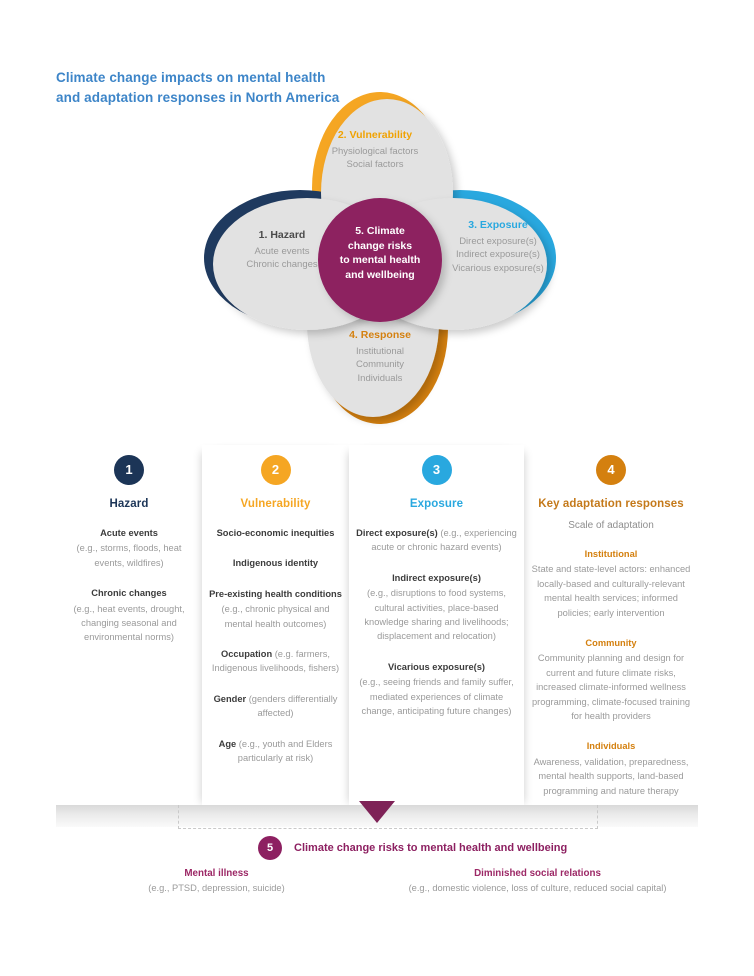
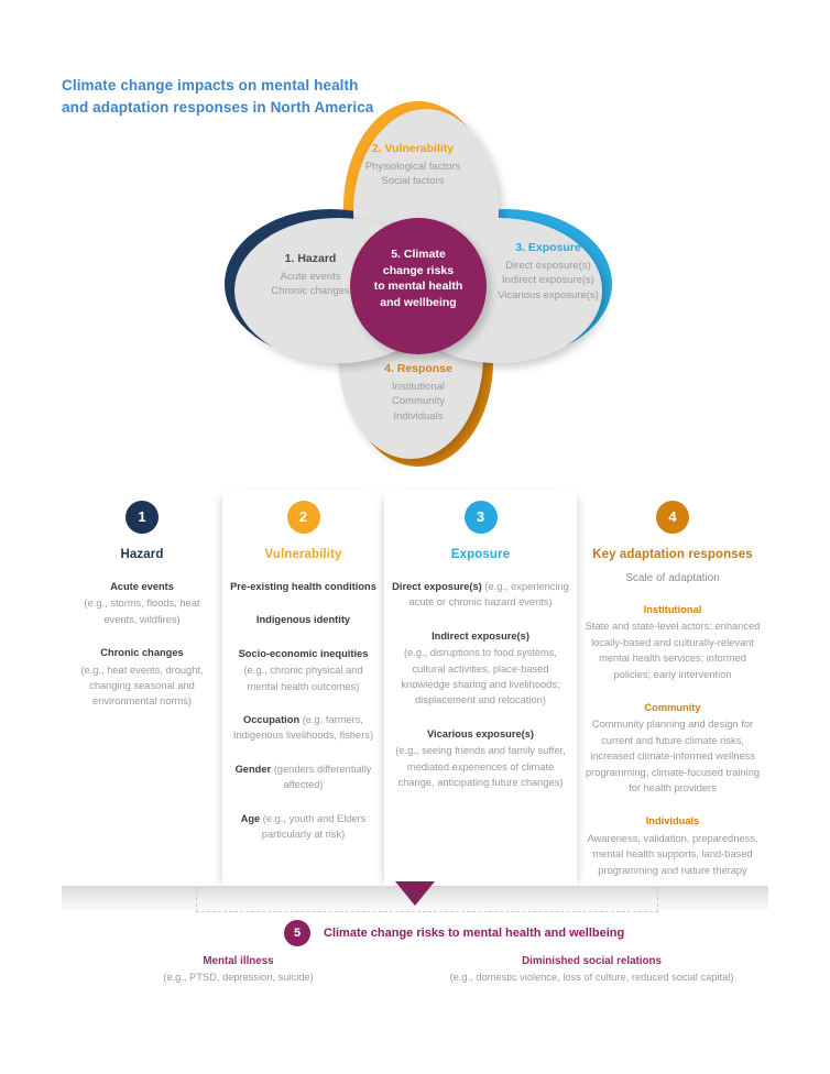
  Climate change impacts on mental health
  and adaptation responses in North America
  2. Vulnerability
  Physiological factors
  Social factors
  1. Hazard
  Acute events
  Chronic changes
  3. Exposure
  Direct exposure(s)
  Indirect exposure(s)
  Vicarious exposure(s)
  4. Response
  Institutional
  Community
  Individuals
  5. Climate
  change risks
  to mental health
  and wellbeing
  1
  Hazard
  Acute events
  (e.g., storms, floods, heat events, wildfires)
  Chronic changes
  (e.g., heat events, drought, changing seasonal and environmental norms)
  2
  Vulnerability
- Socio-economic inequities
+ Pre-existing health conditions
  Indigenous identity
- Pre-existing health conditions
+ Socio-economic inequities
  (e.g., chronic physical and mental health outcomes)
  Occupation (e.g. farmers, Indigenous livelihoods, fishers)
  Gender (genders differentially affected)
  Age (e.g., youth and Elders particularly at risk)
  3
  Exposure
  Direct exposure(s) (e.g., experiencing acute or chronic hazard events)
  Indirect exposure(s)
  (e.g., disruptions to food systems, cultural activities, place-based knowledge sharing and livelihoods; displacement and relocation)
  Vicarious exposure(s)
  (e.g., seeing friends and family suffer, mediated experiences of climate change, anticipating future changes)
  4
  Key adaptation responses
  Scale of adaptation
  Institutional
  State and state-level actors: enhanced locally-based and culturally-relevant mental health services; informed policies; early intervention
  Community
  Community planning and design for current and future climate risks, increased climate-informed wellness programming, climate-focused training for health providers
  Individuals
  Awareness, validation, preparedness, mental health supports, land-based programming and nature therapy
  5
  Climate change risks to mental health and wellbeing
  Mental illness
  (e.g., PTSD, depression, suicide)
  Diminished social relations
  (e.g., domestic violence, loss of culture, reduced social capital)
